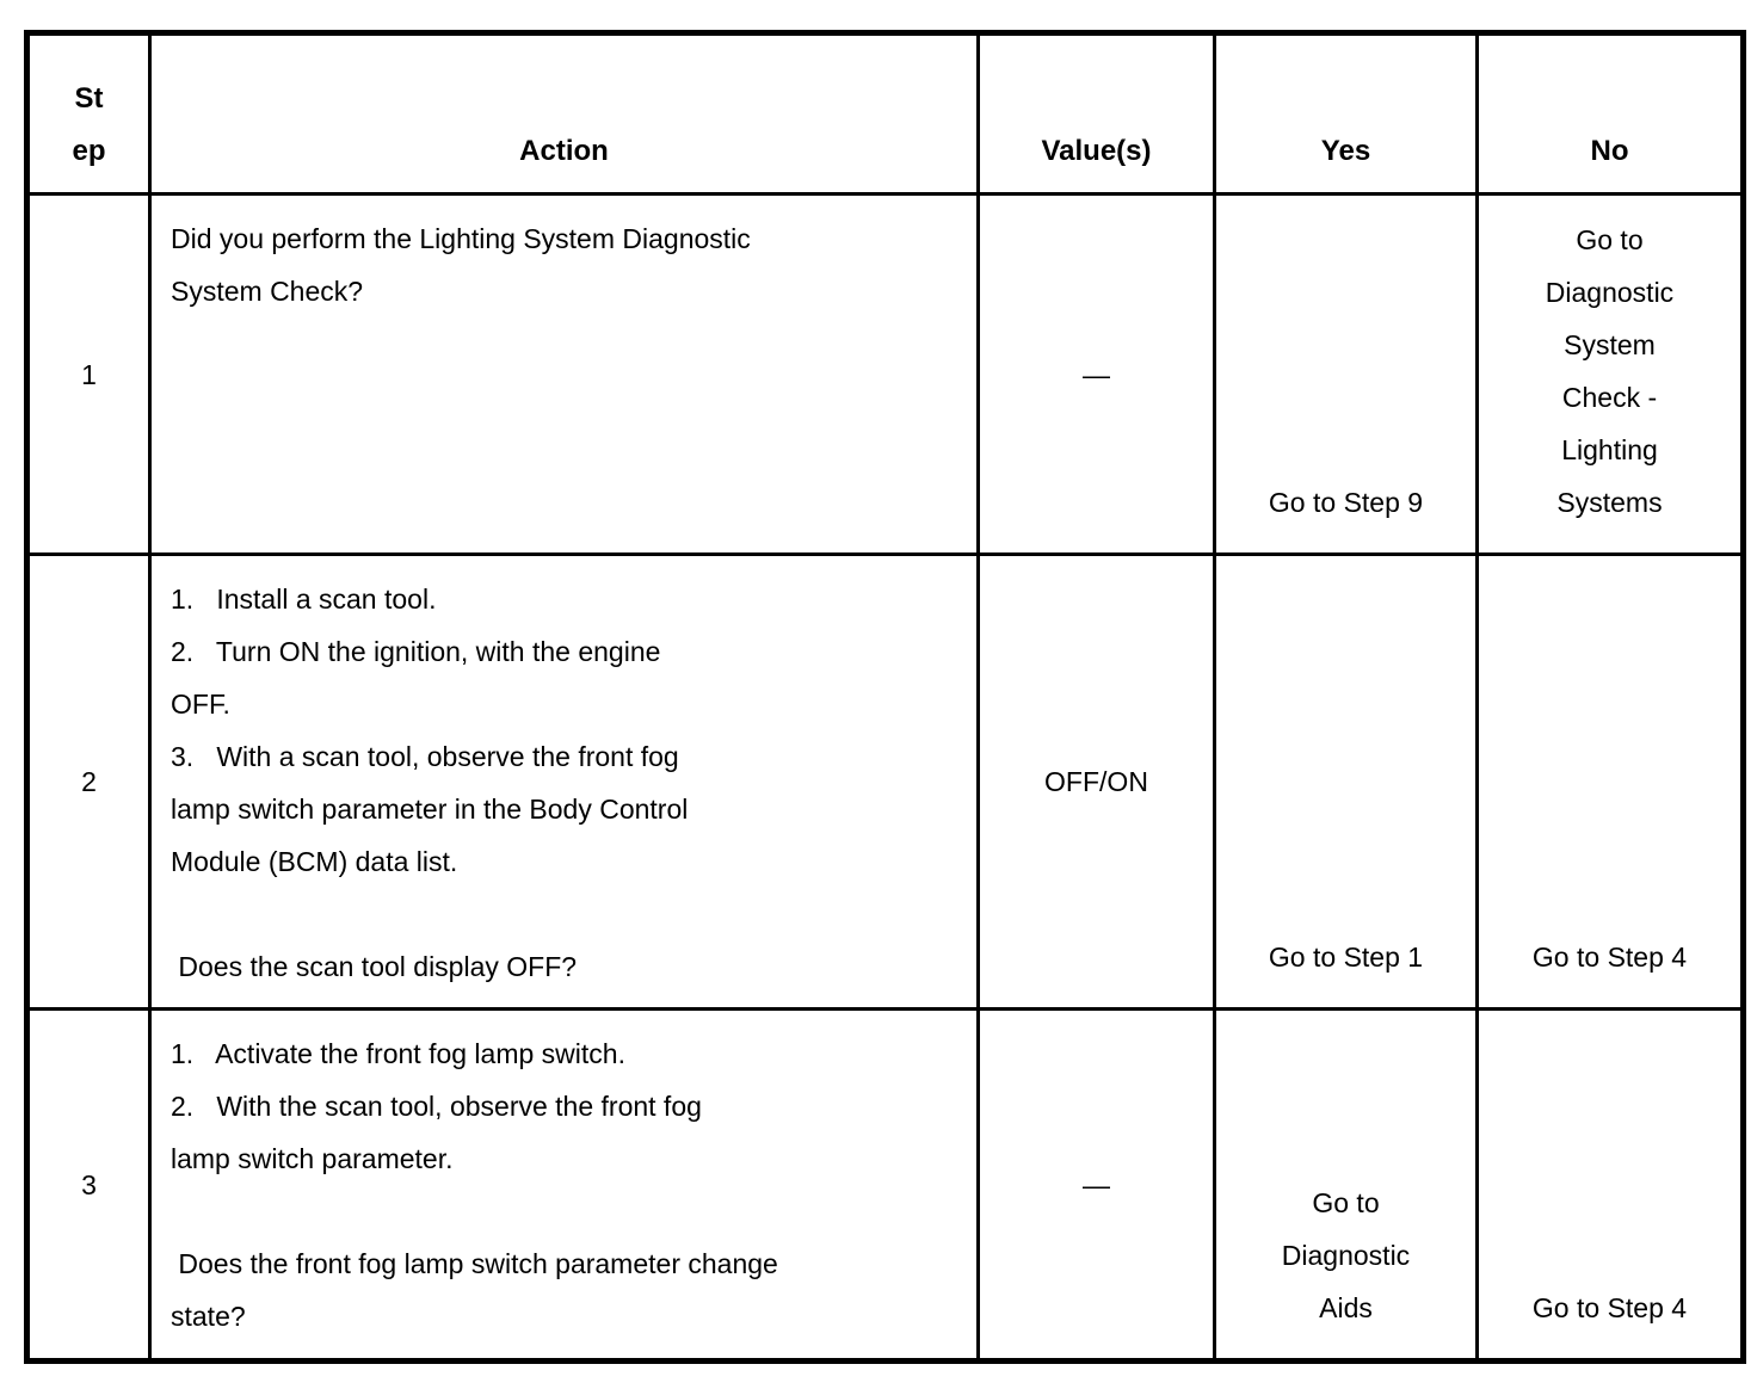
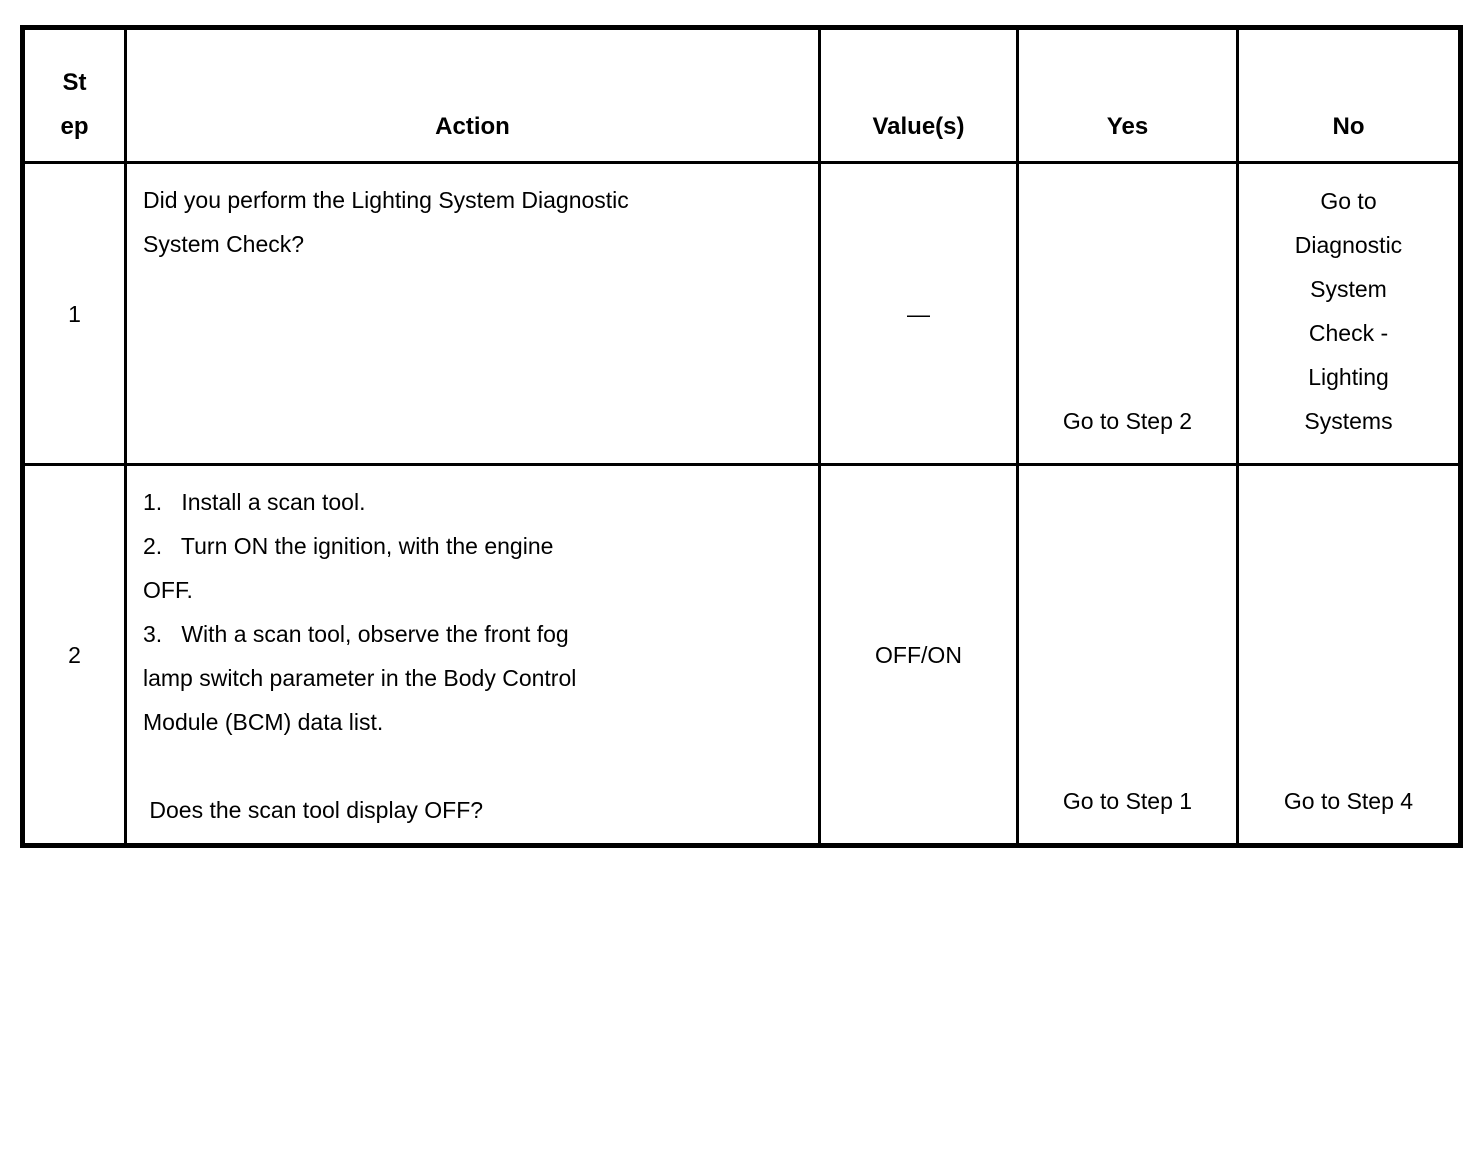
  St ep	Action	Value(s)	Yes	No
- 1	Did you perform the Lighting System Diagnostic System Check?	—	Go to Step 9	Go to Diagnostic System Check - Lighting Systems
+ 1	Did you perform the Lighting System Diagnostic System Check?	—	Go to Step 2	Go to Diagnostic System Check - Lighting Systems
  2	1. Install a scan tool. 2. Turn ON the ignition, with the engine OFF. 3. With a scan tool, observe the front fog lamp switch parameter in the Body Control Module (BCM) data list. Does the scan tool display OFF?	OFF/ON	Go to Step 1	Go to Step 4
- 3	1. Activate the front fog lamp switch. 2. With the scan tool, observe the front fog lamp switch parameter. Does the front fog lamp switch parameter change state?	—	Go to Diagnostic Aids	Go to Step 4
